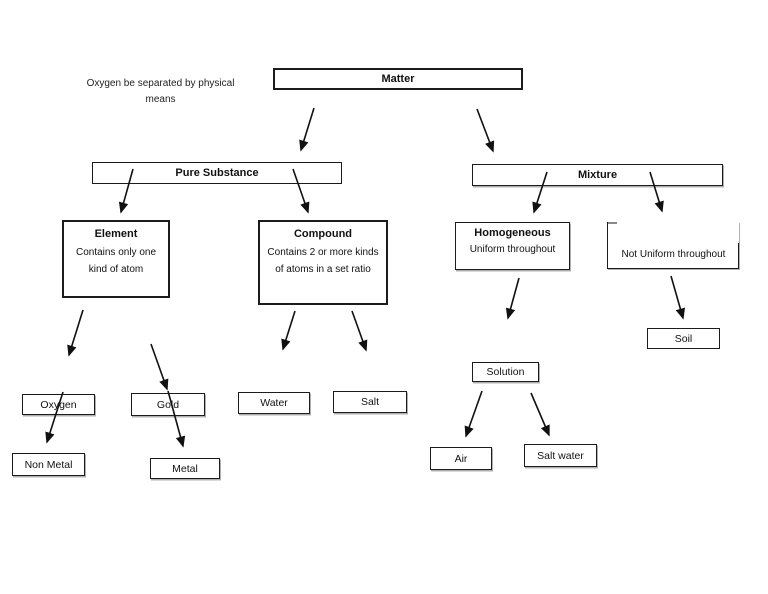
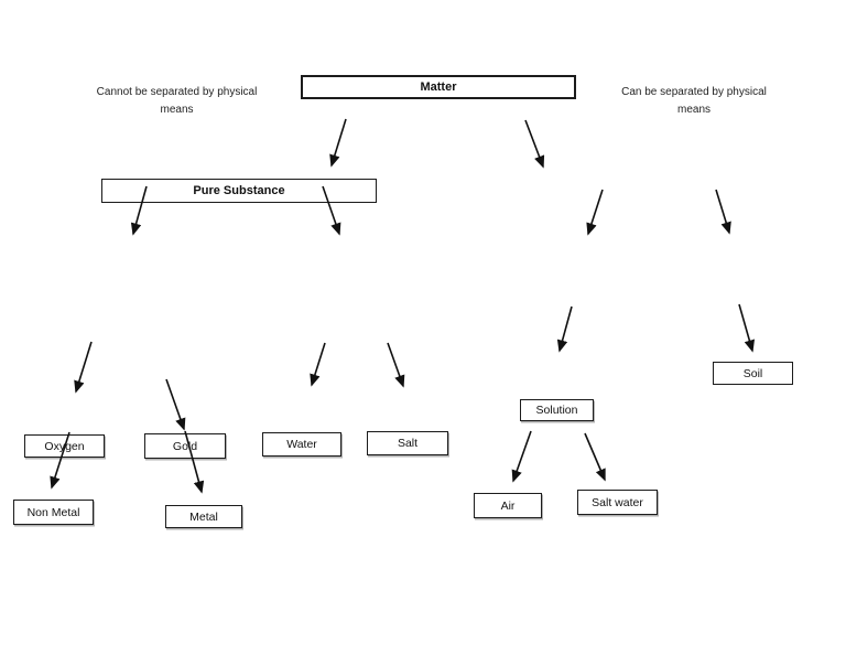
- Oxygen be separated by physical means
+ Cannot be separated by physical means
+ Can be separated by physical means
  Matter
  Pure Substance
- Mixture
- Element
- Contains only one kind of atom
- Compound
- Contains 2 or more kinds of atoms in a set ratio
- Homogeneous
- Uniform throughout
- Not Uniform throughout
  Soil
  Solution
  Oxygen
  God
  Water
  Salt
  Non Metal
  Metal
  Air
  Salt water
